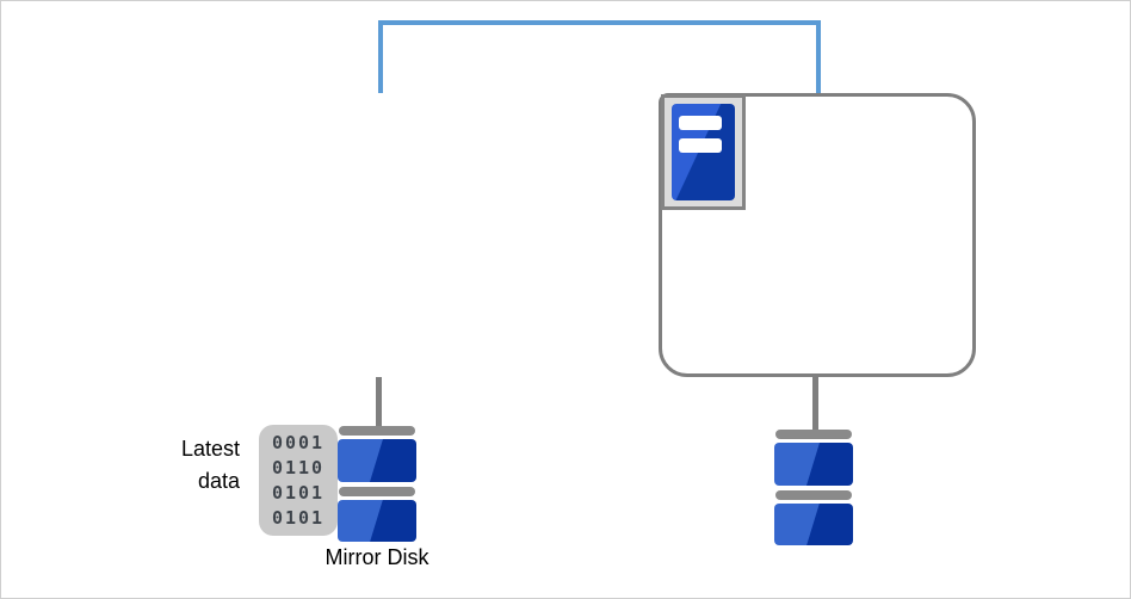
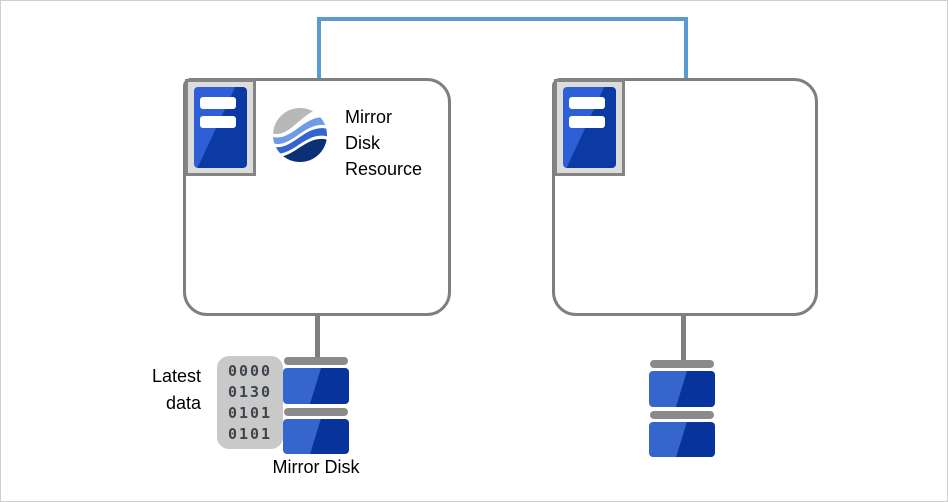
+ Mirror
+ Disk
+ Resource
- 0001
+ 0000
- 0110
+ 0130
  0101
  0101
  Latest
  data
  Mirror Disk
